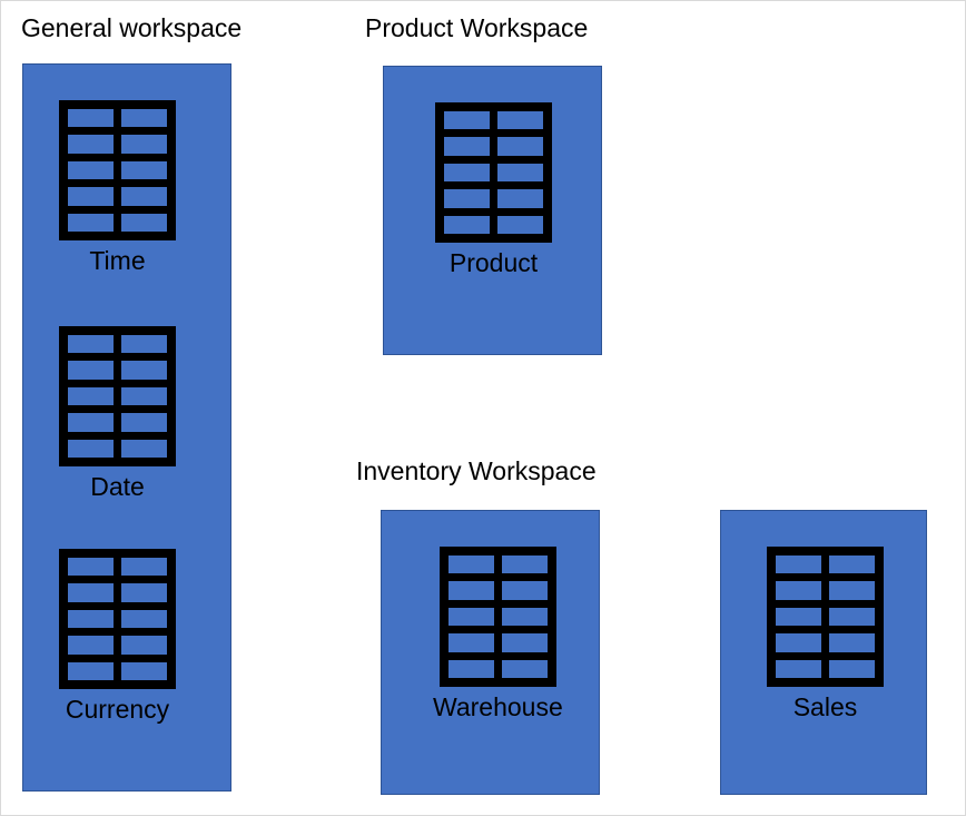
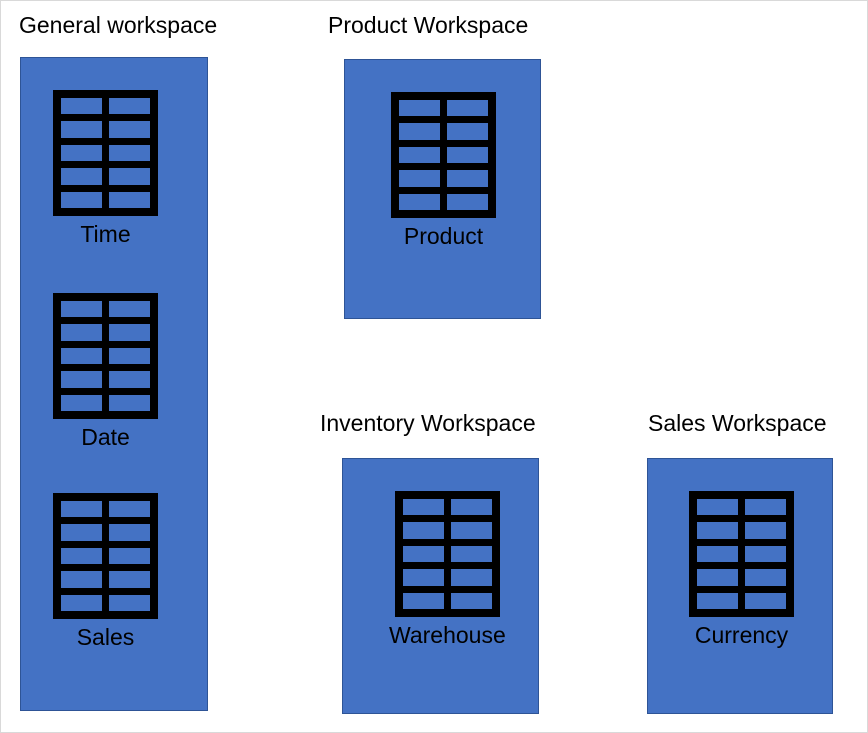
  General workspace
  Time
  Date
- Currency
+ Sales
  Product Workspace
  Product
  Inventory Workspace
  Warehouse
+ Sales Workspace
- Sales
+ Currency
